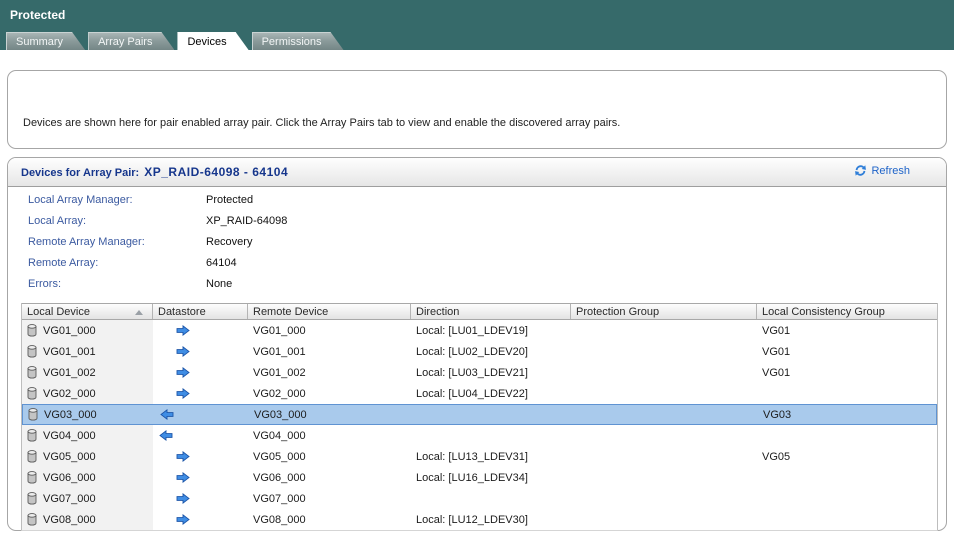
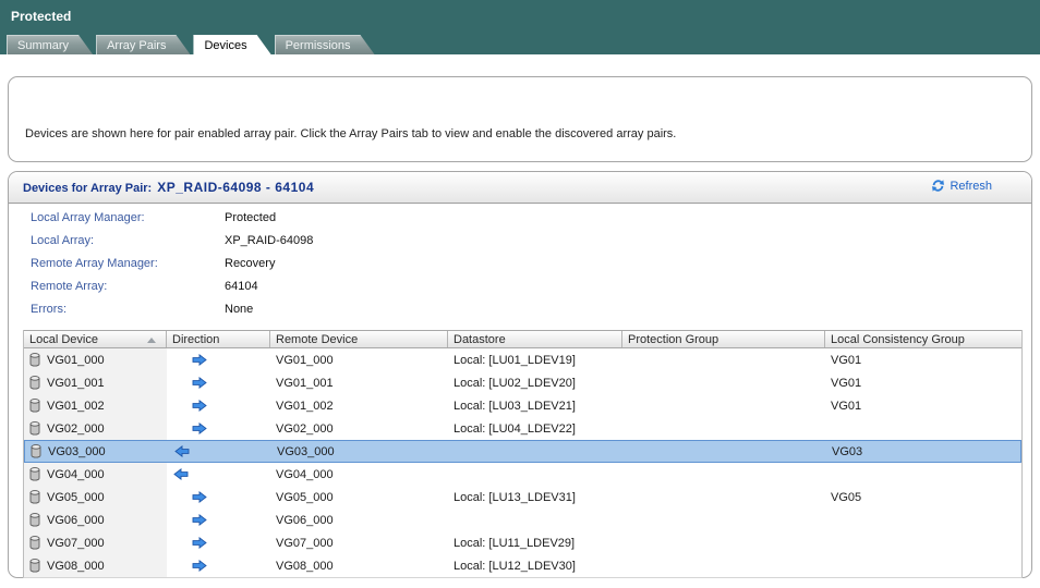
  Protected
  Summary
  Array Pairs
  Devices
  Permissions
  Devices are shown here for pair enabled array pair. Click the Array Pairs tab to view and enable the discovered array pairs.
  Devices for Array Pair: XP_RAID-64098 - 64104
  Refresh
  Local Array Manager:
  Protected
  Local Array:
  XP_RAID-64098
  Remote Array Manager:
  Recovery
  Remote Array:
  64104
  Errors:
  None
  Local Device
- Datastore
+ Direction
  Remote Device
- Direction
+ Datastore
  Protection Group
  Local Consistency Group
  VG01_000
  VG01_000
  Local: [LU01_LDEV19]
  VG01
  VG01_001
  VG01_001
  Local: [LU02_LDEV20]
  VG01
  VG01_002
  VG01_002
  Local: [LU03_LDEV21]
  VG01
  VG02_000
  VG02_000
  Local: [LU04_LDEV22]
  VG03_000
  VG03_000
  VG03
  VG04_000
  VG04_000
  VG05_000
  VG05_000
  Local: [LU13_LDEV31]
  VG05
  VG06_000
  VG06_000
- Local: [LU16_LDEV34]
  VG07_000
  VG07_000
+ Local: [LU11_LDEV29]
  VG08_000
  VG08_000
  Local: [LU12_LDEV30]
